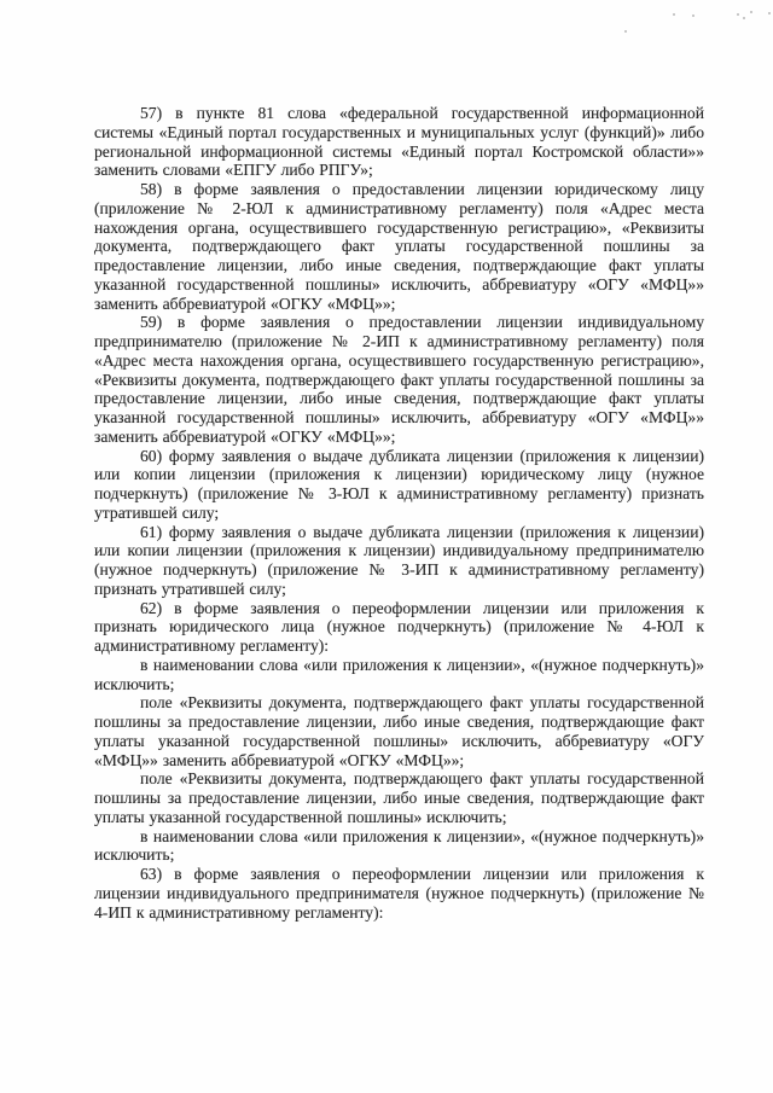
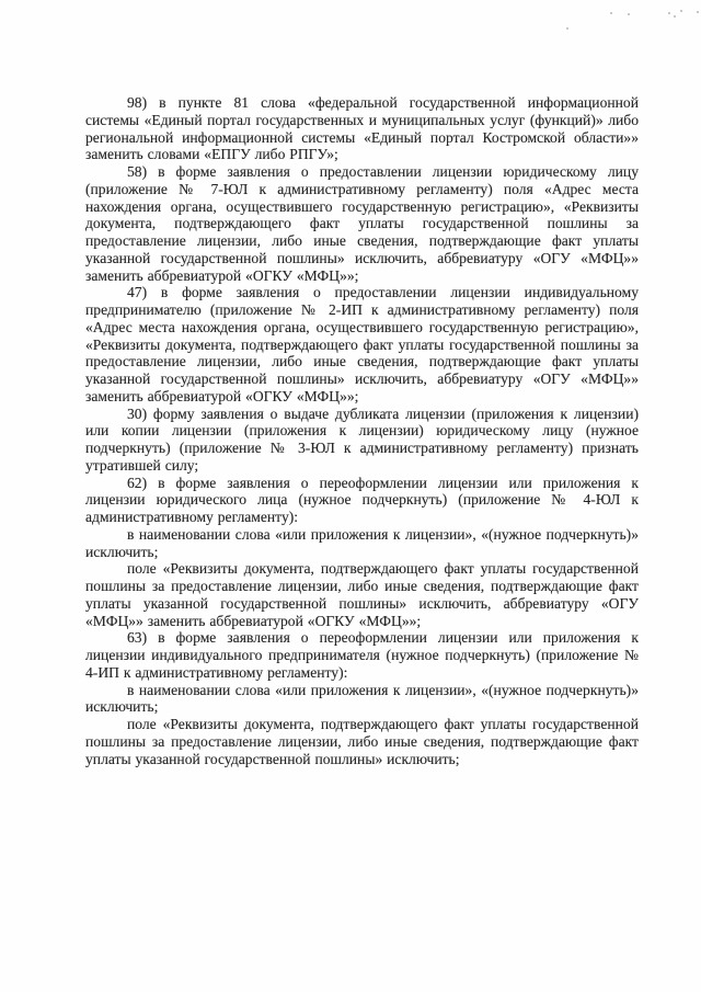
- 57) в пункте 81 слова «федеральной государственной информационной системы «Единый портал государственных и муниципальных услуг (функций)» либо региональной информационной системы «Единый портал Костромской области»» заменить словами «ЕПГУ либо РПГУ»;
+ 98) в пункте 81 слова «федеральной государственной информационной системы «Единый портал государственных и муниципальных услуг (функций)» либо региональной информационной системы «Единый портал Костромской области»» заменить словами «ЕПГУ либо РПГУ»;
- 58) в форме заявления о предоставлении лицензии юридическому лицу (приложение № 2-ЮЛ к административному регламенту) поля «Адрес места нахождения органа, осуществившего государственную регистрацию», «Реквизиты документа, подтверждающего факт уплаты государственной пошлины за предоставление лицензии, либо иные сведения, подтверждающие факт уплаты указанной государственной пошлины» исключить, аббревиатуру «ОГУ «МФЦ»» заменить аббревиатурой «ОГКУ «МФЦ»»;
+ 58) в форме заявления о предоставлении лицензии юридическому лицу (приложение № 7-ЮЛ к административному регламенту) поля «Адрес места нахождения органа, осуществившего государственную регистрацию», «Реквизиты документа, подтверждающего факт уплаты государственной пошлины за предоставление лицензии, либо иные сведения, подтверждающие факт уплаты указанной государственной пошлины» исключить, аббревиатуру «ОГУ «МФЦ»» заменить аббревиатурой «ОГКУ «МФЦ»»;
- 59) в форме заявления о предоставлении лицензии индивидуальному предпринимателю (приложение № 2-ИП к административному регламенту) поля «Адрес места нахождения органа, осуществившего государственную регистрацию», «Реквизиты документа, подтверждающего факт уплаты государственной пошлины за предоставление лицензии, либо иные сведения, подтверждающие факт уплаты указанной государственной пошлины» исключить, аббревиатуру «ОГУ «МФЦ»» заменить аббревиатурой «ОГКУ «МФЦ»»;
+ 47) в форме заявления о предоставлении лицензии индивидуальному предпринимателю (приложение № 2-ИП к административному регламенту) поля «Адрес места нахождения органа, осуществившего государственную регистрацию», «Реквизиты документа, подтверждающего факт уплаты государственной пошлины за предоставление лицензии, либо иные сведения, подтверждающие факт уплаты указанной государственной пошлины» исключить, аббревиатуру «ОГУ «МФЦ»» заменить аббревиатурой «ОГКУ «МФЦ»»;
- 60) форму заявления о выдаче дубликата лицензии (приложения к лицензии) или копии лицензии (приложения к лицензии) юридическому лицу (нужное подчеркнуть) (приложение № 3-ЮЛ к административному регламенту) признать утратившей силу;
+ 30) форму заявления о выдаче дубликата лицензии (приложения к лицензии) или копии лицензии (приложения к лицензии) юридическому лицу (нужное подчеркнуть) (приложение № 3-ЮЛ к административному регламенту) признать утратившей силу;
- 61) форму заявления о выдаче дубликата лицензии (приложения к лицензии) или копии лицензии (приложения к лицензии) индивидуальному предпринимателю (нужное подчеркнуть) (приложение № 3-ИП к административному регламенту) признать утратившей силу;
- 62) в форме заявления о переоформлении лицензии или приложения к признать юридического лица (нужное подчеркнуть) (приложение № 4-ЮЛ к административному регламенту):
+ 62) в форме заявления о переоформлении лицензии или приложения к лицензии юридического лица (нужное подчеркнуть) (приложение № 4-ЮЛ к административному регламенту):
  в наименовании слова «или приложения к лицензии», «(нужное подчеркнуть)» исключить;
  поле «Реквизиты документа, подтверждающего факт уплаты государственной пошлины за предоставление лицензии, либо иные сведения, подтверждающие факт уплаты указанной государственной пошлины» исключить, аббревиатуру «ОГУ «МФЦ»» заменить аббревиатурой «ОГКУ «МФЦ»»;
- поле «Реквизиты документа, подтверждающего факт уплаты государственной пошлины за предоставление лицензии, либо иные сведения, подтверждающие факт уплаты указанной государственной пошлины» исключить;
+ 63) в форме заявления о переоформлении лицензии или приложения к лицензии индивидуального предпринимателя (нужное подчеркнуть) (приложение № 4-ИП к административному регламенту):
  в наименовании слова «или приложения к лицензии», «(нужное подчеркнуть)» исключить;
- 63) в форме заявления о переоформлении лицензии или приложения к лицензии индивидуального предпринимателя (нужное подчеркнуть) (приложение № 4-ИП к административному регламенту):
+ поле «Реквизиты документа, подтверждающего факт уплаты государственной пошлины за предоставление лицензии, либо иные сведения, подтверждающие факт уплаты указанной государственной пошлины» исключить;
